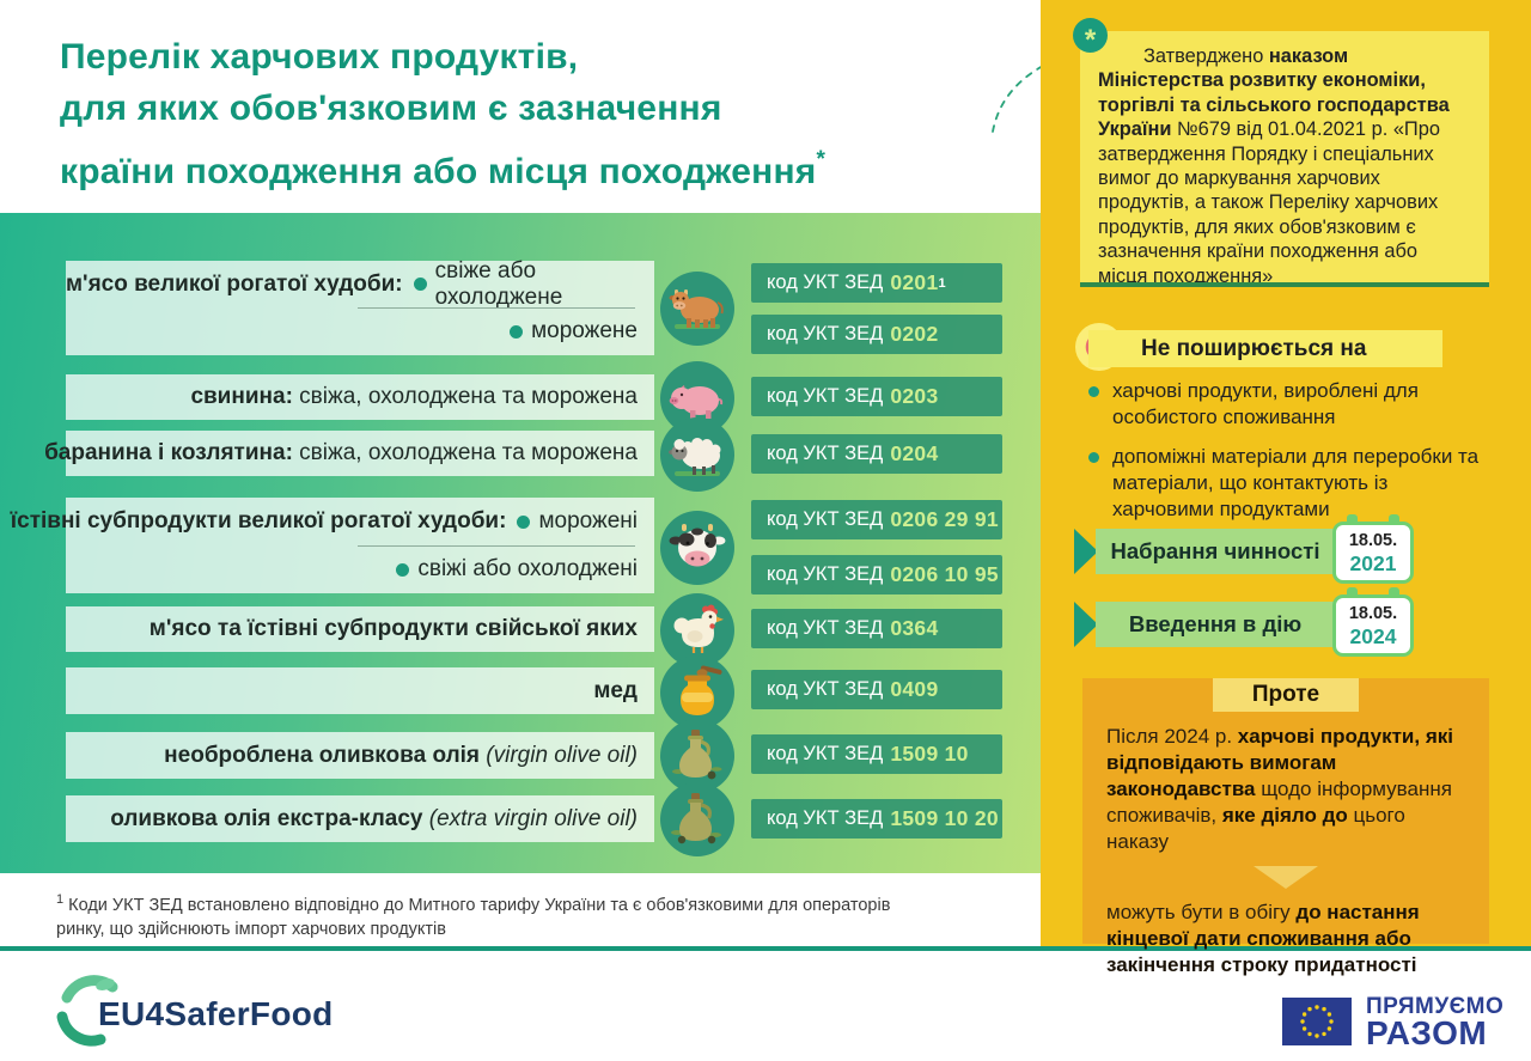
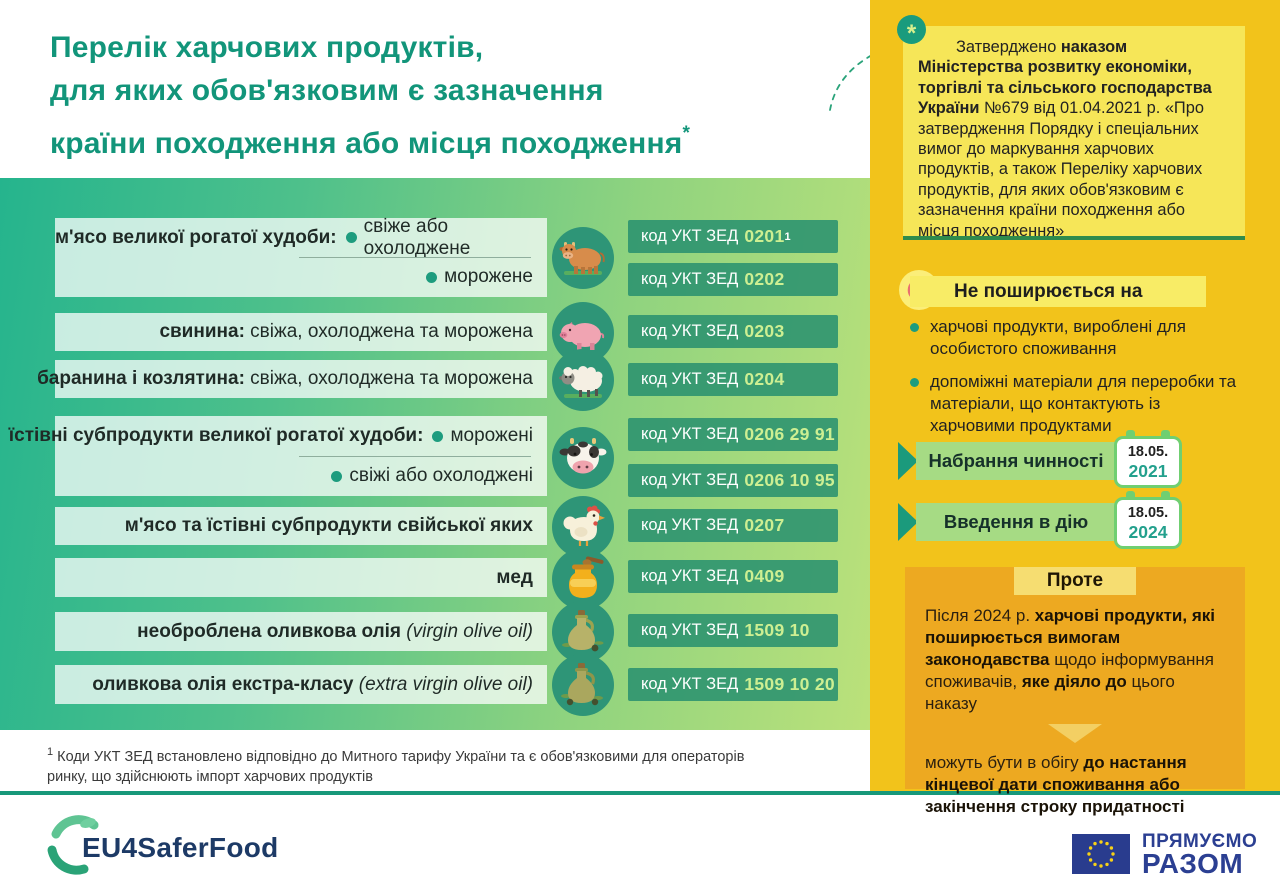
  Перелік харчових продуктів,
  для яких обов'язковим є зазначення
  країни походження або місця походження*
  м'ясо великої рогатої худоби:
  свіже або охолоджене
  морожене
  код УКТ ЗЕД
  0201
  1
  код УКТ ЗЕД
  0202
  свинина:
  свіжа, охолоджена та морожена
  код УКТ ЗЕД
  0203
  баранина і козлятина:
  свіжа, охолоджена та морожена
  код УКТ ЗЕД
  0204
  їстівні субпродукти великої рогатої худоби:
  морожені
  свіжі або охолоджені
  код УКТ ЗЕД
  0206 29 91
  код УКТ ЗЕД
  0206 10 95
  м'ясо та їстівні субпродукти свійської яких
  код УКТ ЗЕД
- 0364
+ 0207
  мед
  код УКТ ЗЕД
  0409
  необроблена оливкова олія
  (virgin olive oil)
  код УКТ ЗЕД
  1509 10
  оливкова олія екстра-класу
  (extra virgin olive oil)
  код УКТ ЗЕД
  1509 10 20
  1 Коди УКТ ЗЕД встановлено відповідно до Митного тарифу України та є обов'язковими для операторів ринку, що здійснюють імпорт харчових продуктів
  Затверджено наказом Міністерства розвитку економіки, торгівлі та сільського господарства України №679 від 01.04.2021 р. «Про затвердження Порядку і спеціальних вимог до маркування харчових продуктів, а також Переліку харчових продуктів, для яких обов'язковим є зазначення країни походження або місця походження»
  *
  Не поширюється на
  харчові продукти, вироблені для особистого споживання
  допоміжні матеріали для переробки та матеріали, що контактують із харчовими продуктами
  Набрання чинності
  18.05.
  2021
  Введення в дію
  18.05.
  2024
  Проте
- Після 2024 р. харчові продукти, які відповідають вимогам законодавства щодо інформування споживачів, яке діяло до цього наказу
+ Після 2024 р. харчові продукти, які поширюється вимогам законодавства щодо інформування споживачів, яке діяло до цього наказу
  можуть бути в обігу до настання кінцевої дати споживання або закінчення строку придатності
  EU4SaferFood
  ПРЯМУЄМО
  РАЗОМ
